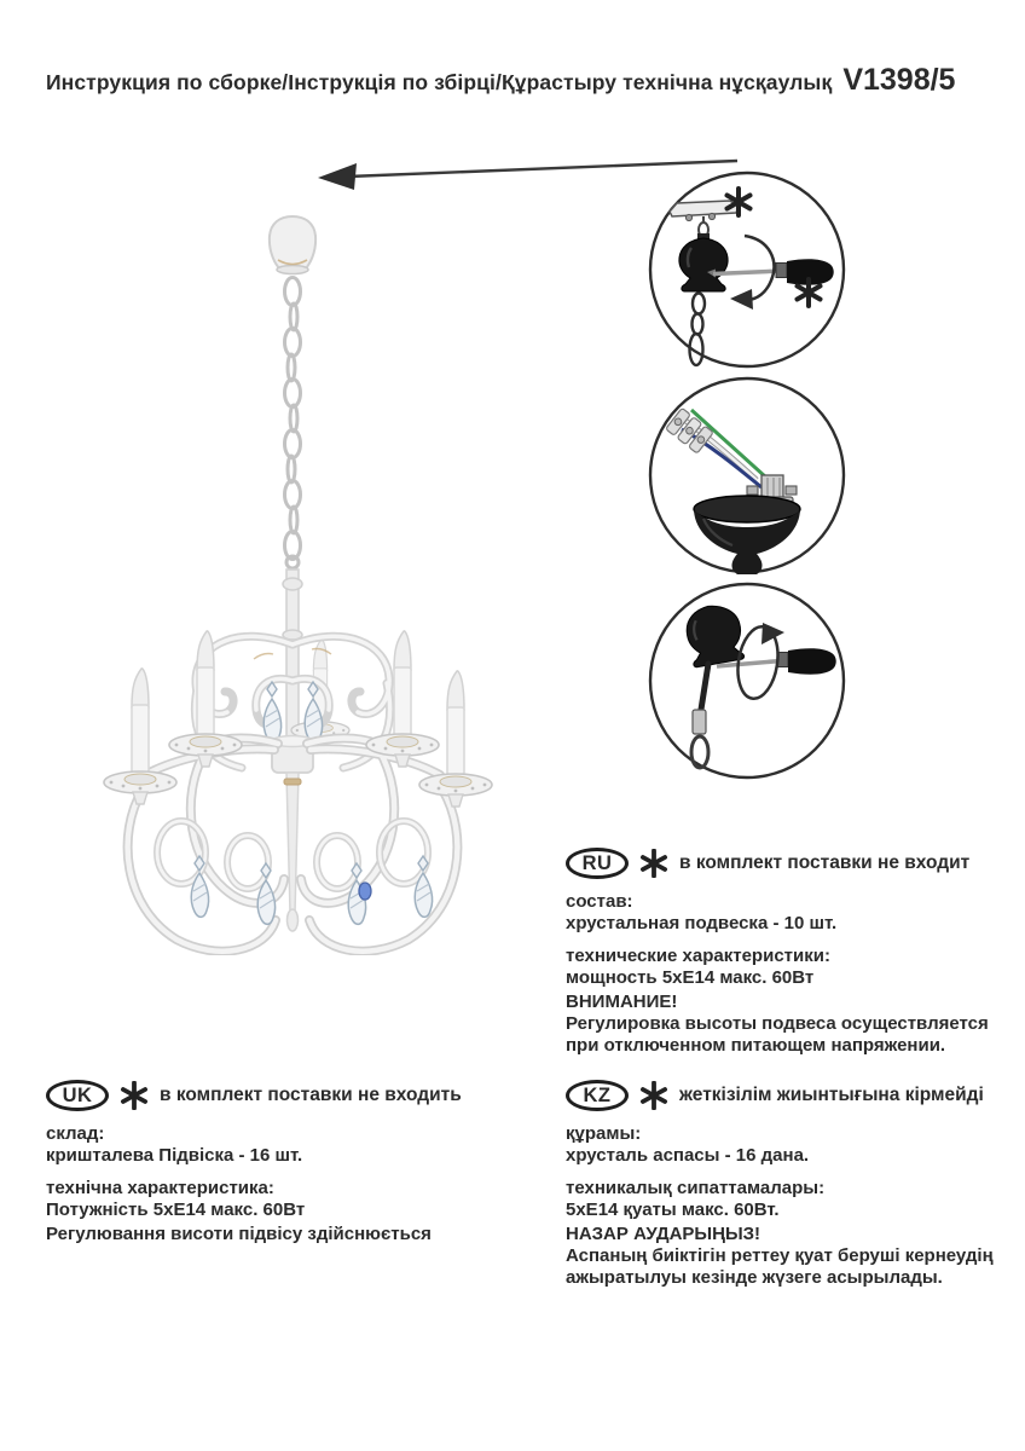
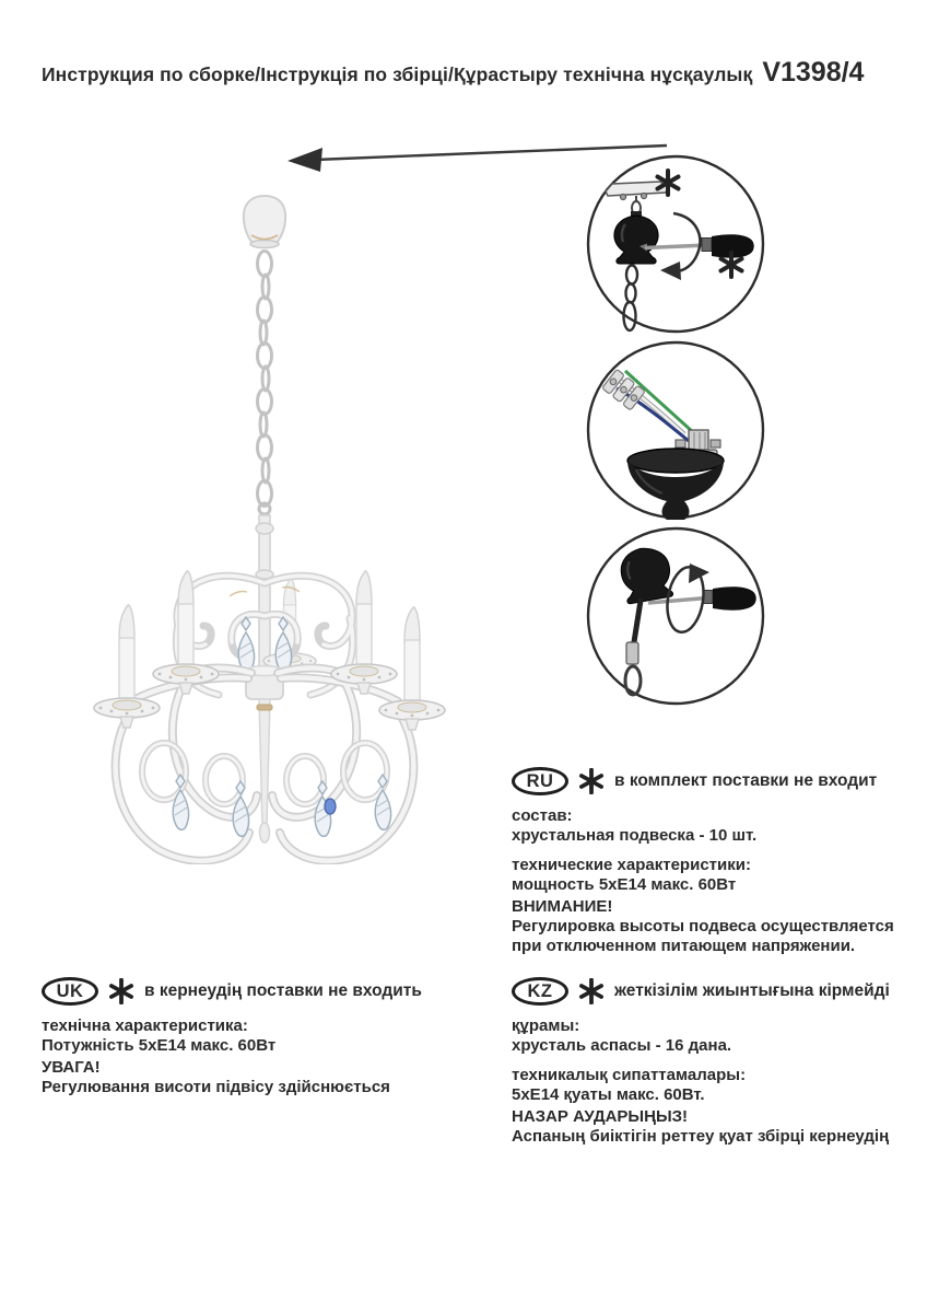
  Инструкция по сборке/Інструкція по збірці/Құрастыру технічна нұсқаулық
- V1398/5
+ V1398/4
  RU
  в комплект поставки не входит
  состав:
  хрустальная подвеска - 10 шт.
  технические характеристики:
  мощность 5xE14 макс. 60Вт
  ВНИМАНИЕ!
  Регулировка высоты подвеса осуществляется
  при отключенном питающем напряжении.
  UK
- в комплект поставки не входить
+ в кернеудің поставки не входить
- склад:
- кришталева Підвіска - 16 шт.
  технічна характеристика:
  Потужність 5xE14 макс. 60Вт
+ УВАГА!
  Регулювання висоти підвісу здійснюється
  KZ
  жеткізілім жиынтығына кірмейді
  құрамы:
  хрусталь аспасы - 16 дана.
  техникалық сипаттамалары:
  5xE14 қуаты макс. 60Вт.
  НАЗАР АУДАРЫҢЫЗ!
- Аспаның биіктігін реттеу қуат беруші кернеудің
+ Аспаның биіктігін реттеу қуат збірці кернеудің
- ажыратылуы кезінде жүзеге асырылады.
